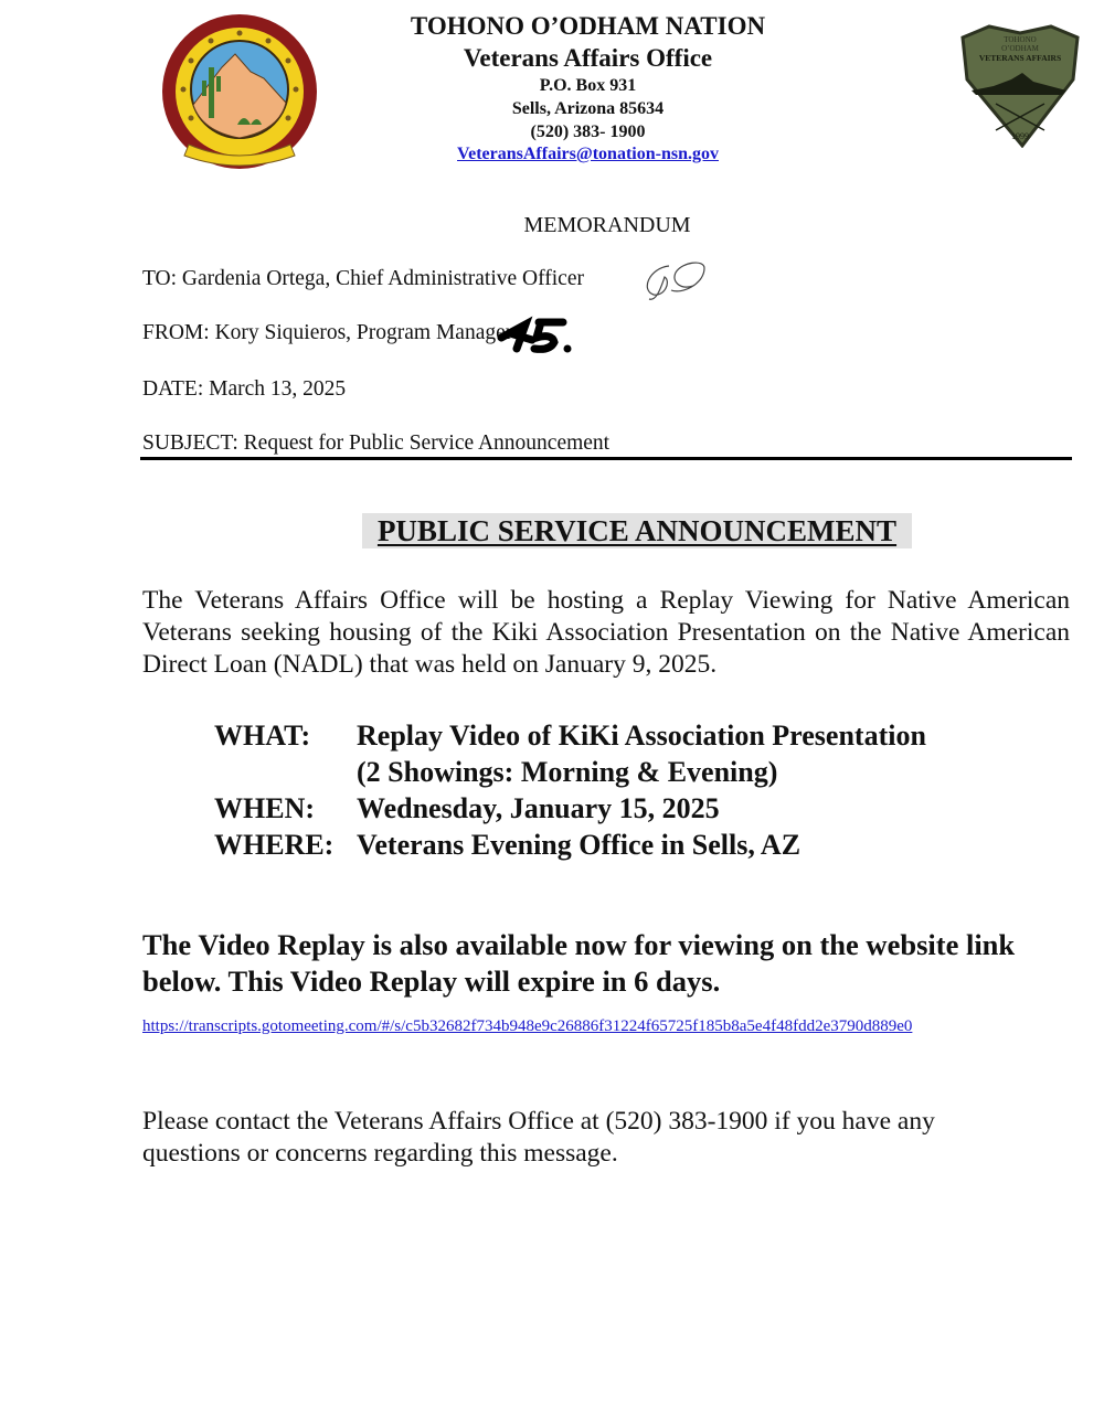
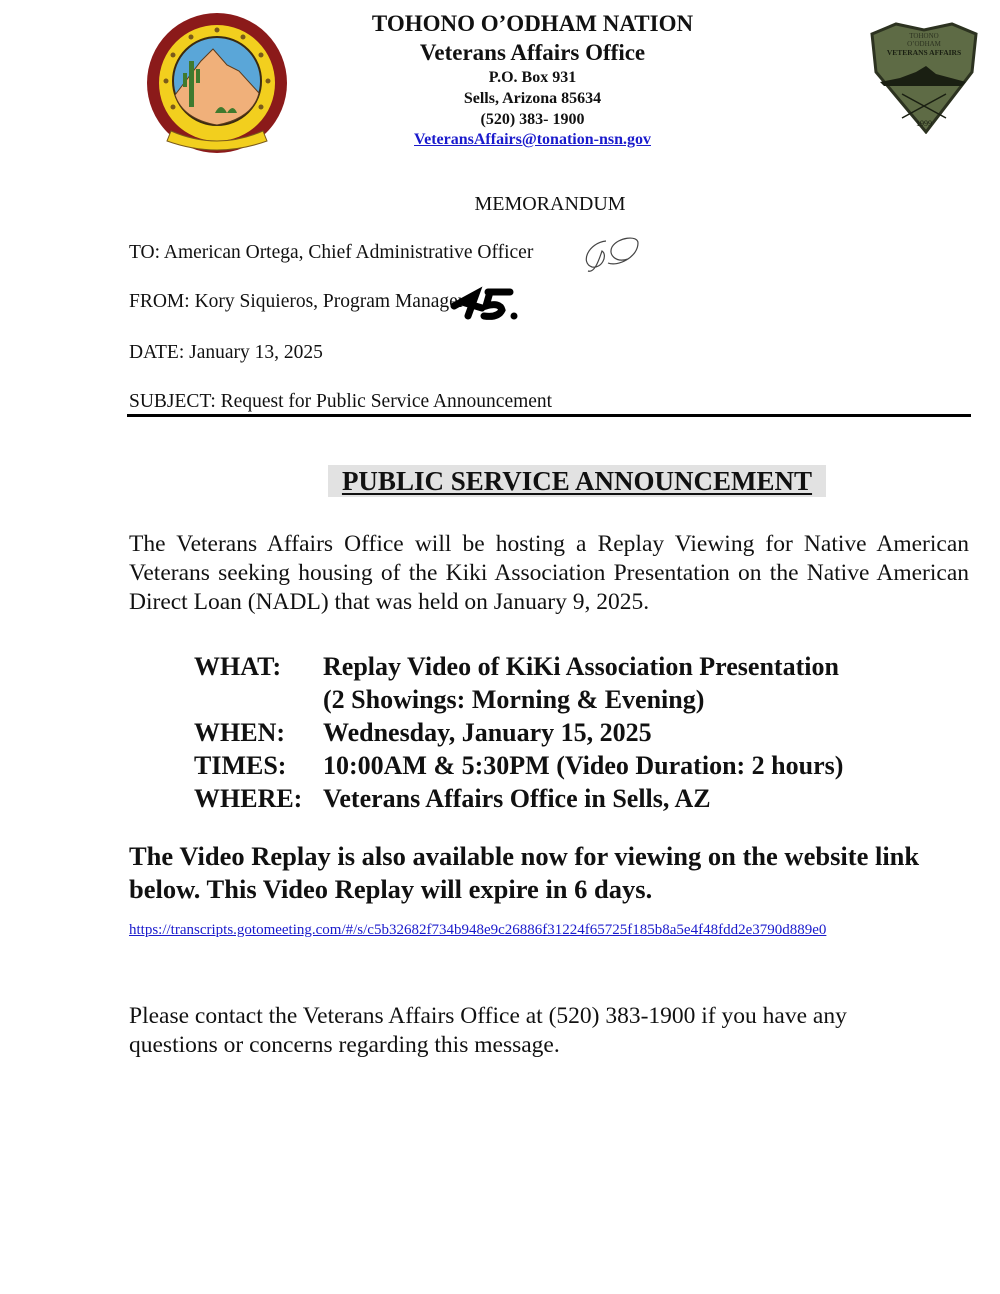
  TOHONO
  O’ODHAM
  VETERANS AFFAIRS
  1999
  TOHONO O’ODHAM NATION
  Veterans Affairs Office
  P.O. Box 931
  Sells, Arizona 85634
  (520) 383- 1900
  VeteransAffairs@tonation-nsn.gov
  MEMORANDUM
- TO: Gardenia Ortega, Chief Administrative Officer
+ TO: American Ortega, Chief Administrative Officer
  FROM: Kory Siquieros, Program Manage
- DATE: March 13, 2025
+ DATE: January 13, 2025
  SUBJECT: Request for Public Service Announcement
  PUBLIC SERVICE ANNOUNCEMENT
  The Veterans Affairs Office will be hosting a Replay Viewing for Native American Veterans seeking housing of the Kiki Association Presentation on the Native American Direct Loan (NADL) that was held on January 9, 2025.
  WHAT:
  Replay Video of KiKi Association Presentation
  (2 Showings: Morning & Evening)
  WHEN:
  Wednesday, January 15, 2025
+ TIMES:
+ 10:00AM & 5:30PM (Video Duration: 2 hours)
  WHERE:
- Veterans Evening Office in Sells, AZ
+ Veterans Affairs Office in Sells, AZ
  The Video Replay is also available now for viewing on the website link below. This Video Replay will expire in 6 days.
  https://transcripts.gotomeeting.com/#/s/c5b32682f734b948e9c26886f31224f65725f185b8a5e4f48fdd2e3790d889e0
  Please contact the Veterans Affairs Office at (520) 383-1900 if you have any questions or concerns regarding this message.
